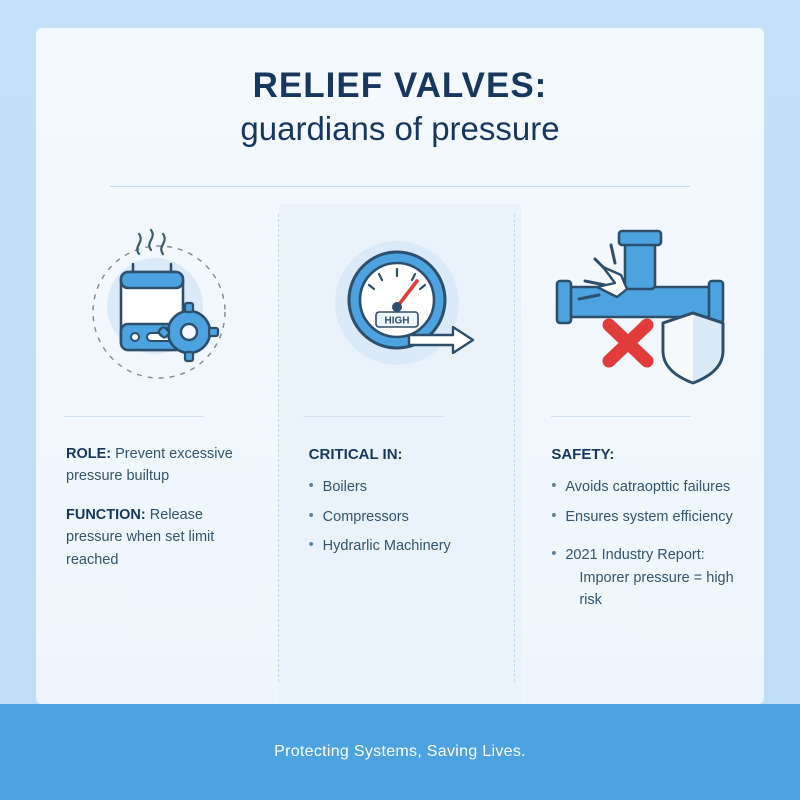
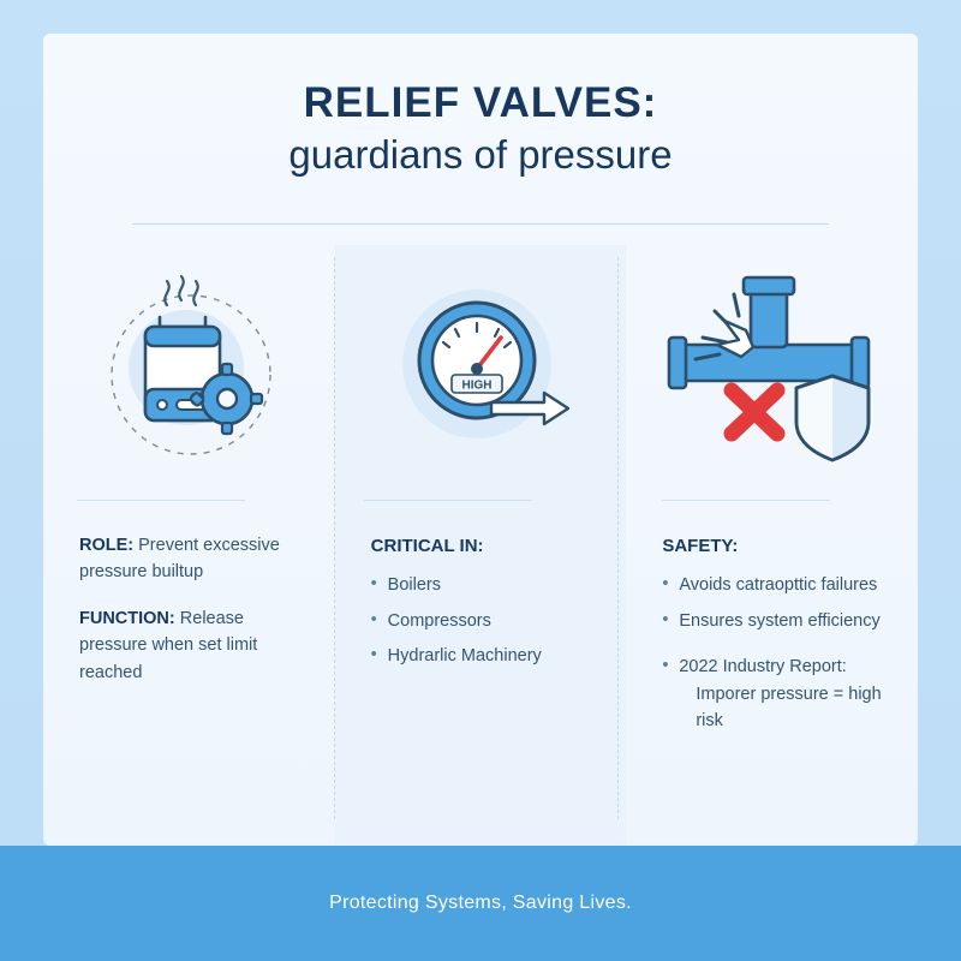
  RELIEF VALVES:
  guardians of pressure
  ROLE: Prevent excessive pressure builtup
  FUNCTION: Release pressure when set limit reached
  HIGH
  CRITICAL IN:
  Boilers
  Compressors
  Hydrarlic Machinery
  SAFETY:
  Avoids catraopttic failures
  Ensures system efficiency
- 2021 Industry Report:
+ 2022 Industry Report:
  Imporer pressure = high risk
  Protecting Systems, Saving Lives.
